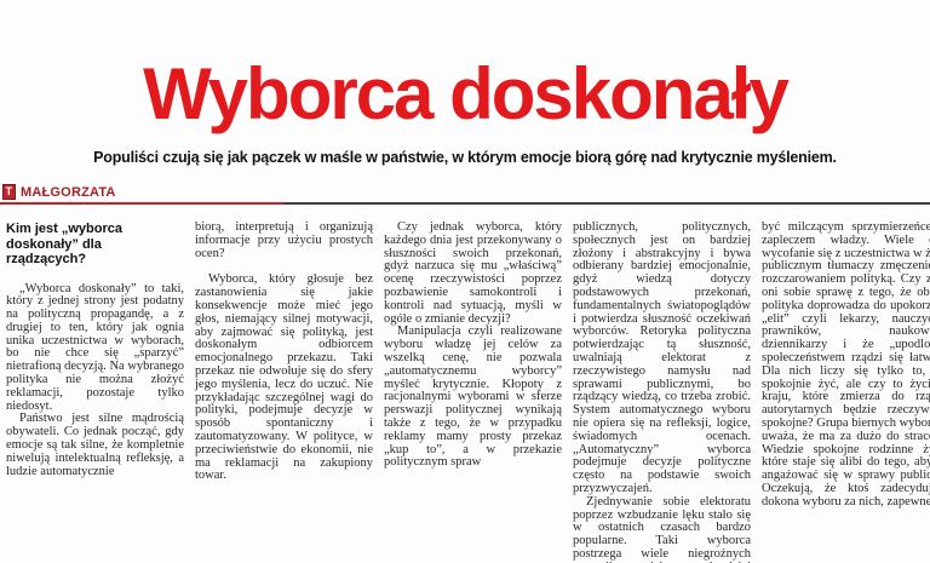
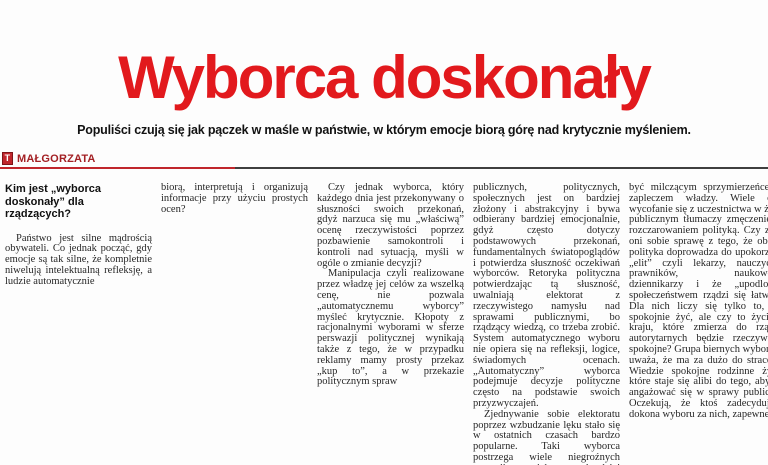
  Wyborca doskonały
  Populiści czują się jak pączek w maśle w państwie, w którym emocje biorą górę nad krytycznie myśleniem.
  T
  MAŁGORZATA
  Kim jest „wyborca doskonały” dla rządzących?
- „Wyborca doskonały” to taki, który z jednej strony jest podatny na polityczną propagandę, a z drugiej to ten, który jak ognia unika uczestnictwa w wyborach, bo nie chce się „sparzyć” nietrafioną decyzją. Na wybranego polityka nie można złożyć reklamacji, pozostaje tylko niedosyt.
  Państwo jest silne mądrością obywateli. Co jednak począć, gdy emocje są tak silne, że kompletnie niwelują intelektualną refleksję, a ludzie automatycznie
  biorą, interpretują i organizują informacje przy użyciu prostych ocen?
- Wyborca, który głosuje bez zastanowienia się jakie konsekwencje może mieć jego głos, niemający silnej motywacji, aby zajmować się polityką, jest doskonałym odbiorcem emocjonalnego przekazu. Taki przekaz nie odwołuje się do sfery jego myślenia, lecz do uczuć. Nie przykładając szczególnej wagi do polityki, podejmuje decyzje w sposób spontaniczny i zautomatyzowany. W polityce, w przeciwieństwie do ekonomii, nie ma reklamacji na zakupiony towar.
  Czy jednak wyborca, który każdego dnia jest przekonywany o słuszności swoich przekonań, gdyż narzuca się mu „właściwą” ocenę rzeczywistości poprzez pozbawienie samokontroli i kontroli nad sytuacją, myśli w ogóle o zmianie decyzji?
- Manipulacja czyli realizowane wyboru władzę jej celów za wszelką cenę, nie pozwala „automatycznemu wyborcy” myśleć krytycznie. Kłopoty z racjonalnymi wyborami w sferze perswazji politycznej wynikają także z tego, że w przypadku reklamy mamy prosty przekaz „kup to”, a w przekazie politycznym spraw
+ Manipulacja czyli realizowane przez władzę jej celów za wszelką cenę, nie pozwala „automatycznemu wyborcy” myśleć krytycznie. Kłopoty z racjonalnymi wyborami w sferze perswazji politycznej wynikają także z tego, że w przypadku reklamy mamy prosty przekaz „kup to”, a w przekazie politycznym spraw
- publicznych, politycznych, społecznych jest on bardziej złożony i abstrakcyjny i bywa odbierany bardziej emocjonalnie, gdyż wiedzą dotyczy podstawowych przekonań, fundamentalnych światopoglądów i potwierdza słuszność oczekiwań wyborców. Retoryka polityczna potwierdzając tą słuszność, uwalniają elektorat z rzeczywistego namysłu nad sprawami publicznymi, bo rządzący wiedzą, co trzeba zrobić. System automatycznego wyboru nie opiera się na refleksji, logice, świadomych ocenach. „Automatyczny” wyborca podejmuje decyzje polityczne często na podstawie swoich przyzwyczajeń.
+ publicznych, politycznych, społecznych jest on bardziej złożony i abstrakcyjny i bywa odbierany bardziej emocjonalnie, gdyż często dotyczy podstawowych przekonań, fundamentalnych światopoglądów i potwierdza słuszność oczekiwań wyborców. Retoryka polityczna potwierdzając tą słuszność, uwalniają elektorat z rzeczywistego namysłu nad sprawami publicznymi, bo rządzący wiedzą, co trzeba zrobić. System automatycznego wyboru nie opiera się na refleksji, logice, świadomych ocenach. „Automatyczny” wyborca podejmuje decyzje polityczne często na podstawie swoich przyzwyczajeń.
  Zjednywanie sobie elektoratu poprzez wzbudzanie lęku stało się w ostatnich czasach bardzo popularne. Taki wyborca postrzega wiele niegroźnych
  być milczącym sprzymierzeńce zapleczem władzy. Wiele wycofanie się z uczestnictwa w ż publicznym tłumaczy zmęczeni rozczarowaniem polityką. Czy z oni sobie sprawę z tego, że ob polityka doprowadza do upokorz „elit” czyli lekarzy, nauczy prawników, naukow dziennikarzy i że „upodlo społeczeństwem rządzi się łatw Dla nich liczy się tylko to, spokojnie żyć, ale czy to życi kraju, które zmierza do rzą autorytarnych będzie rzeczyw spokojne? Grupa biernych wybo uważa, że ma za dużo do strac Wiedzie spokojne rodzinne ż które staje się alibi do tego, ab angażować się w sprawy public Oczekują, że ktoś zadecydu dokona wyboru za nich, zapewne
